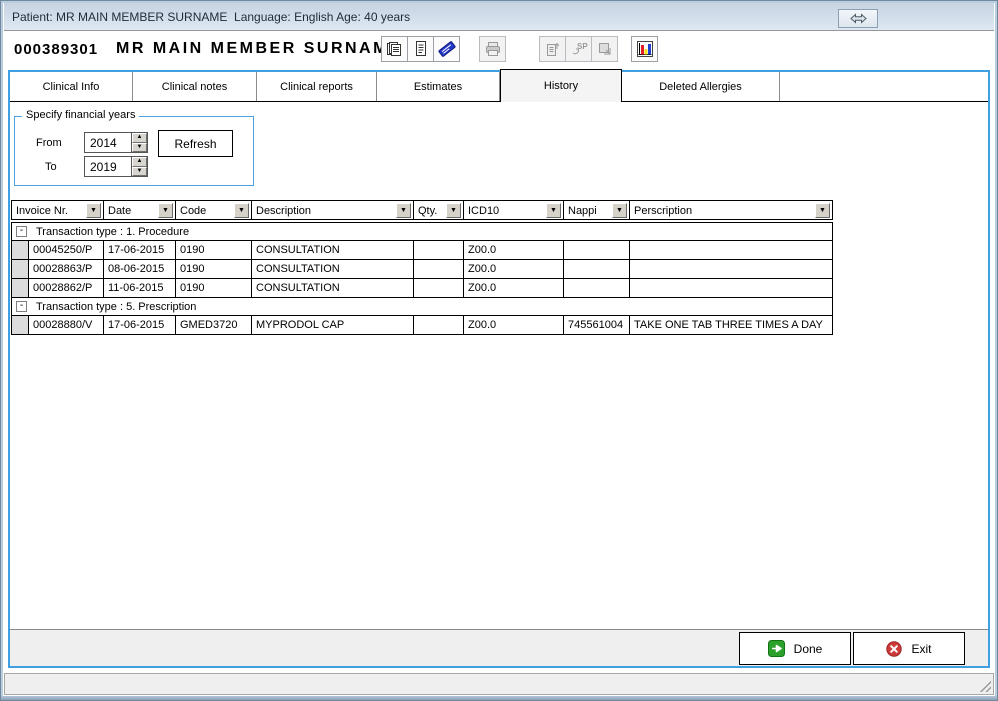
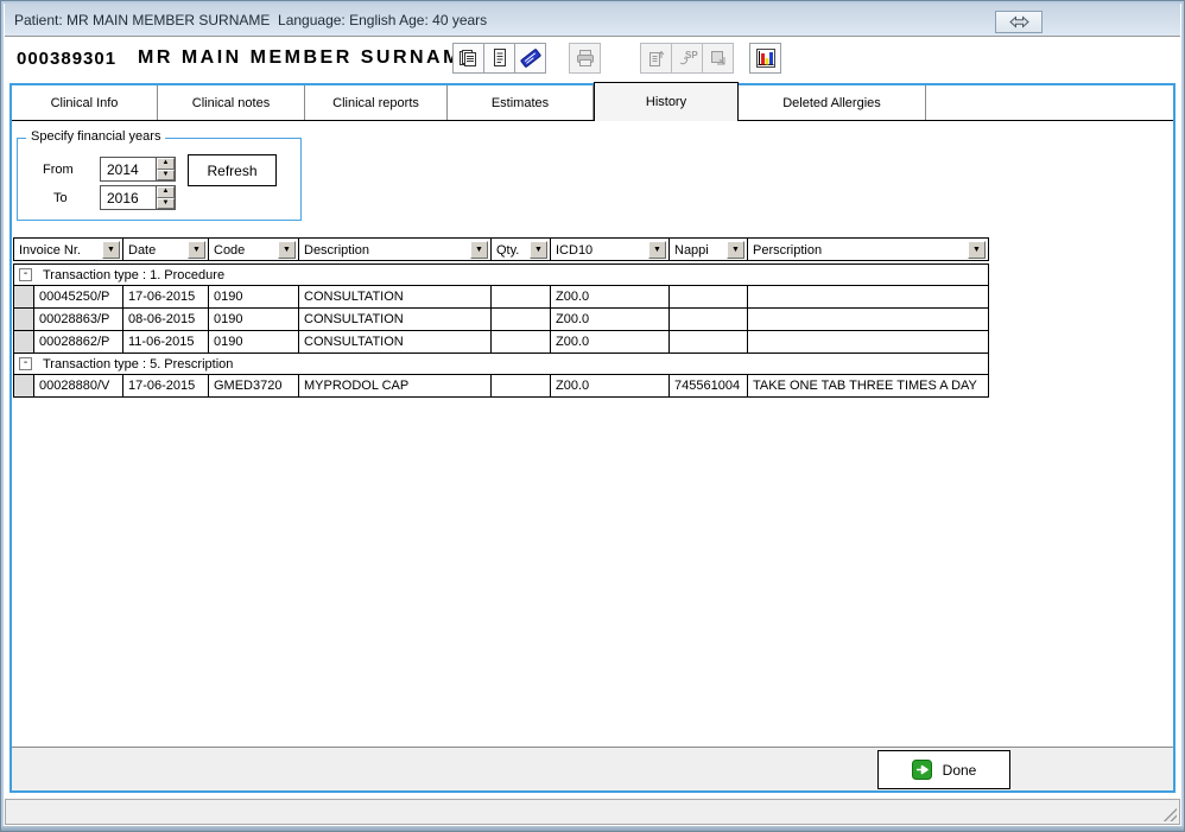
  Patient: MR MAIN MEMBER SURNAME Language: English Age: 40 years
  000389301
  MR MAIN MEMBER SURNA
  SP
  Clinical Info
  Clinical notes
  Clinical reports
  Estimates
  History
  Deleted Allergies
  Specify financial years
  From
  2014
  Refresh
  To
- 2019
+ 2016
  Invoice Nr.
  Date
  Code
  Description
  Qty.
  ICD10
  Nappi
  Perscription
  -
  Transaction type : 1. Procedure
  00045250/P
  17-06-2015
  0190
  CONSULTATION
  Z00.0
  00028863/P
  08-06-2015
  0190
  CONSULTATION
  Z00.0
  00028862/P
  11-06-2015
  0190
  CONSULTATION
  Z00.0
  -
  Transaction type : 5. Prescription
  00028880/V
  17-06-2015
  GMED3720
  MYPRODOL CAP
  Z00.0
  745561004
  TAKE ONE TAB THREE TIMES A DAY
  Done
- Exit
